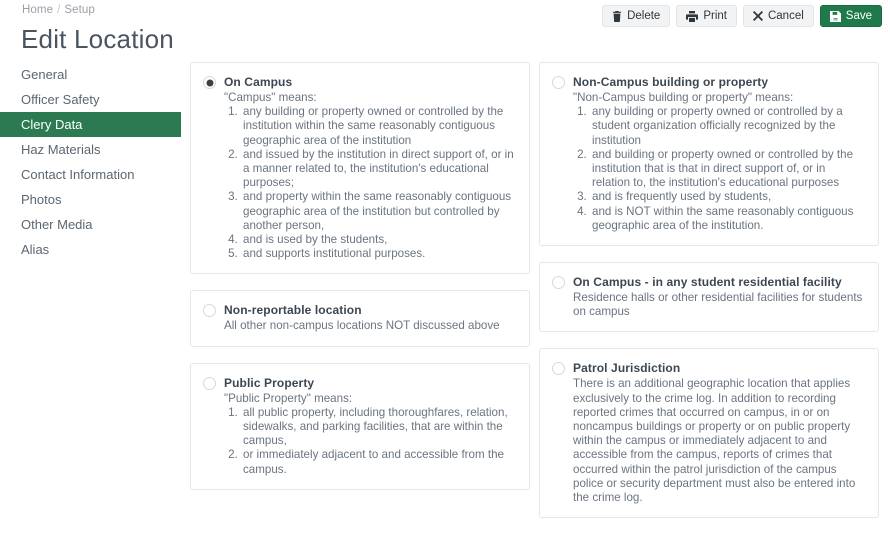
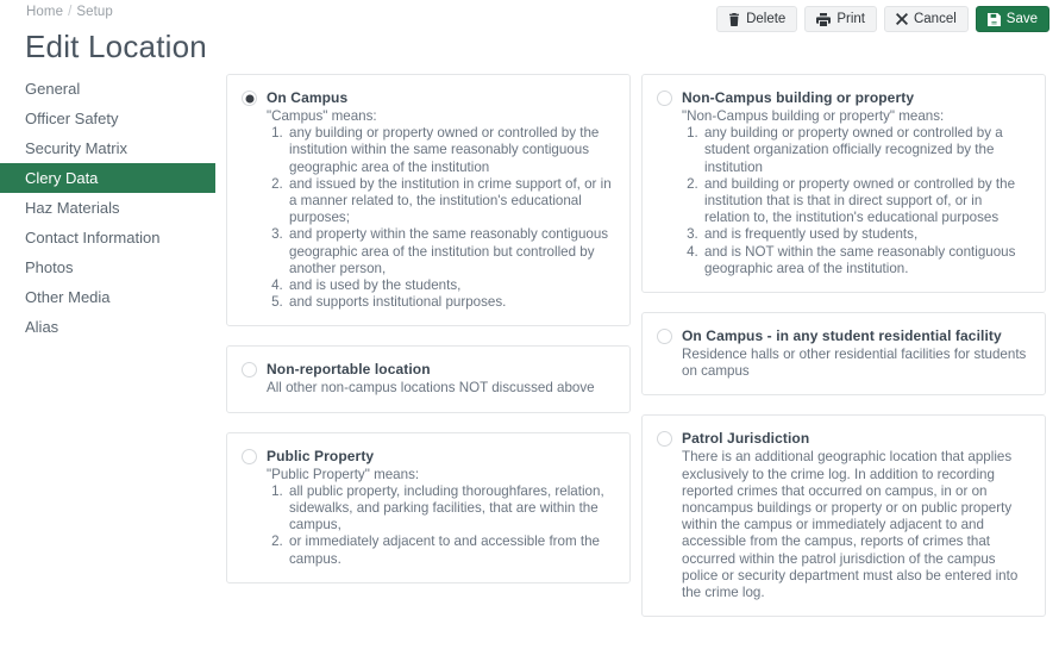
  Home / Setup
  Edit Location
  Delete
  Print
  Cancel
  Save
  General
  Officer Safety
+ Security Matrix
  Clery Data
  Haz Materials
  Contact Information
  Photos
  Other Media
  Alias
  On Campus
  "Campus" means:
  any building or property owned or controlled by the institution within the same reasonably contiguous geographic area of the institution
- and issued by the institution in direct support of, or in a manner related to, the institution's educational purposes;
+ and issued by the institution in crime support of, or in a manner related to, the institution's educational purposes;
  and property within the same reasonably contiguous geographic area of the institution but controlled by another person,
  and is used by the students,
  and supports institutional purposes.
  Non-reportable location
  All other non-campus locations NOT discussed above
  Public Property
  "Public Property" means:
  all public property, including thoroughfares, relation, sidewalks, and parking facilities, that are within the campus,
  or immediately adjacent to and accessible from the campus.
  Non-Campus building or property
  "Non-Campus building or property" means:
  any building or property owned or controlled by a student organization officially recognized by the institution
  and building or property owned or controlled by the institution that is that in direct support of, or in relation to, the institution's educational purposes
  and is frequently used by students,
  and is NOT within the same reasonably contiguous geographic area of the institution.
  On Campus - in any student residential facility
  Residence halls or other residential facilities for students on campus
  Patrol Jurisdiction
  There is an additional geographic location that applies exclusively to the crime log. In addition to recording reported crimes that occurred on campus, in or on noncampus buildings or property or on public property within the campus or immediately adjacent to and accessible from the campus, reports of crimes that occurred within the patrol jurisdiction of the campus police or security department must also be entered into the crime log.
